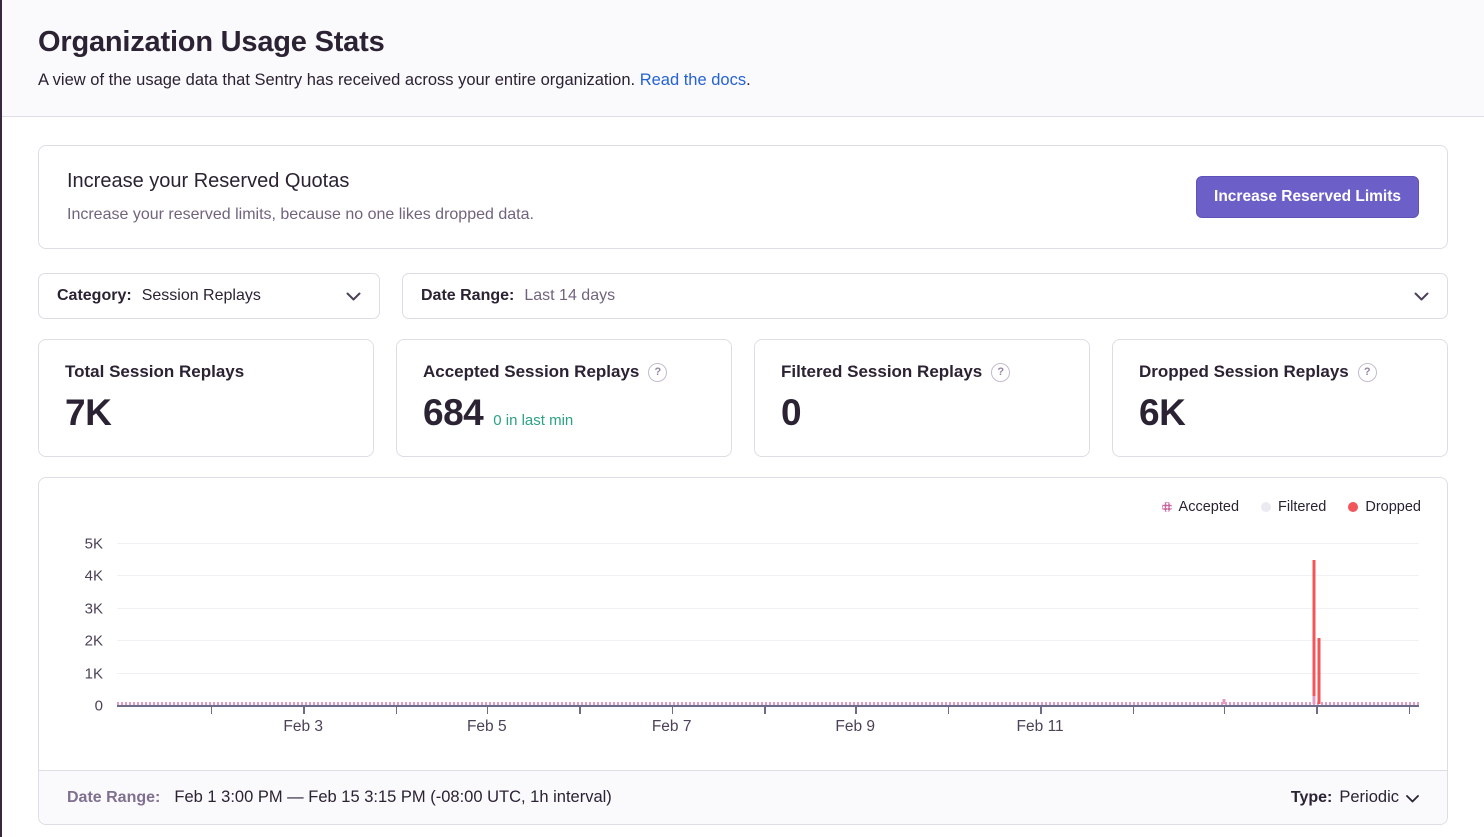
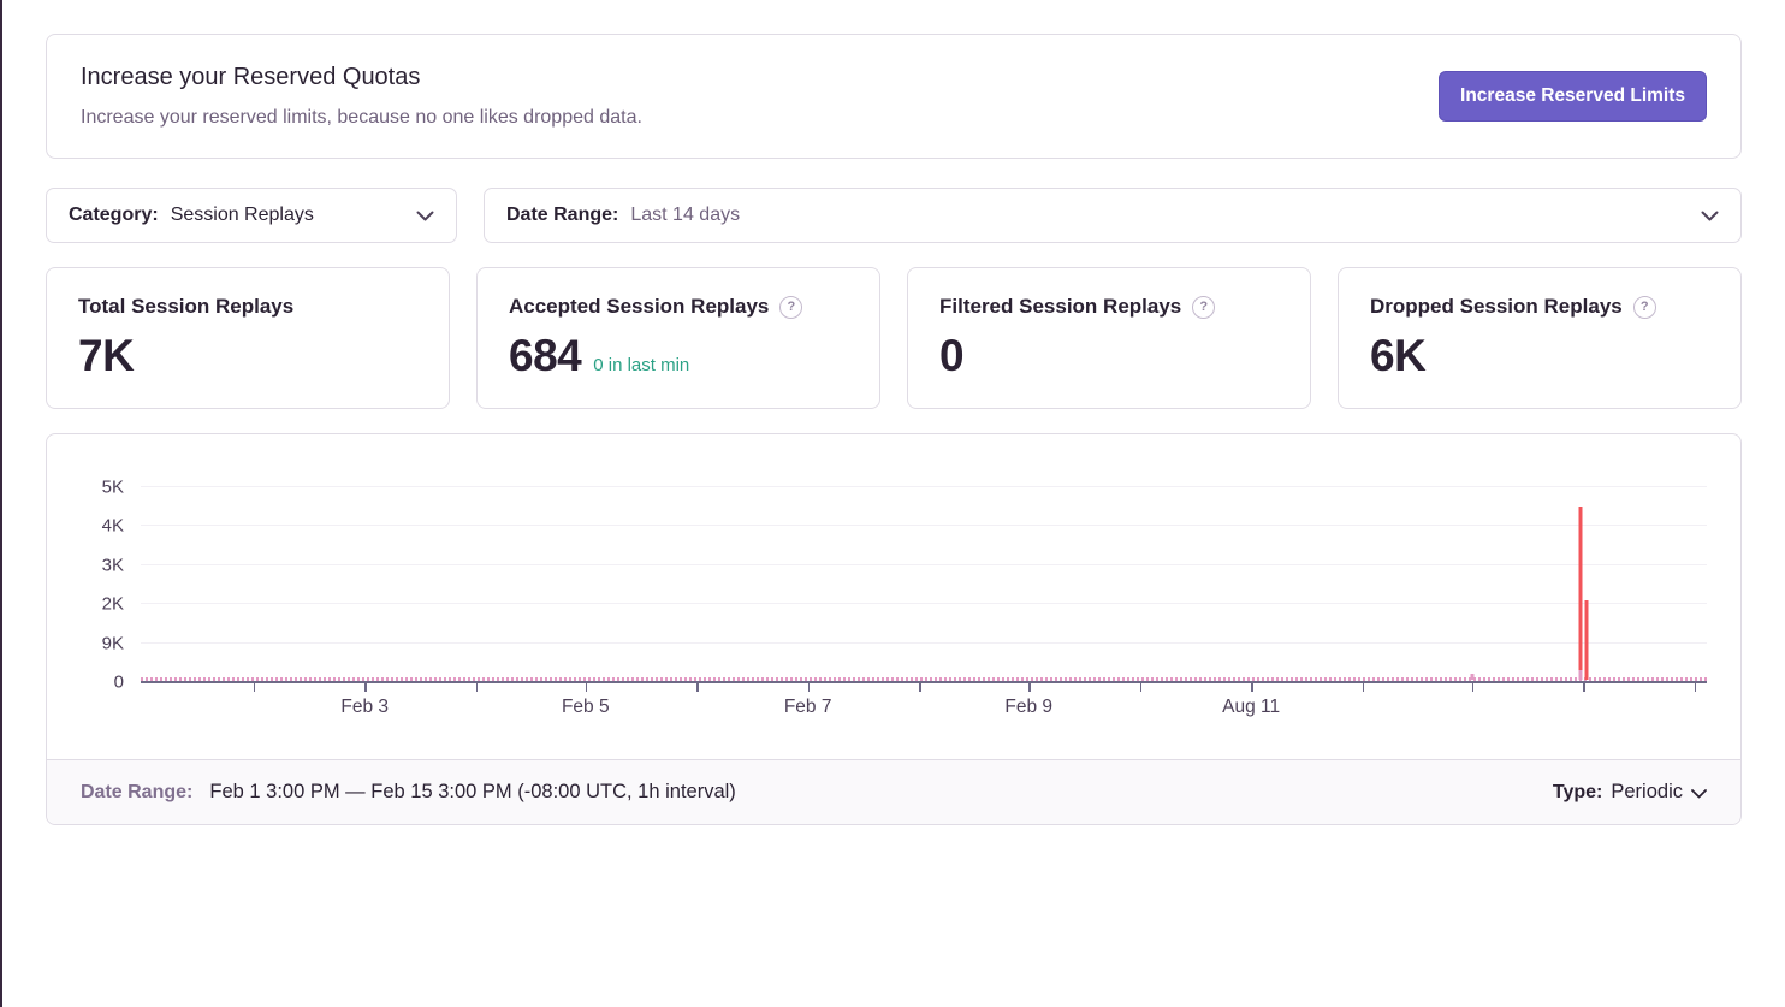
- Organization Usage Stats
- A view of the usage data that Sentry has received across your entire organization. Read the docs.
  Increase your Reserved Quotas
  Increase your reserved limits, because no one likes dropped data.
  Increase Reserved Limits
  Category:
  Session Replays
  Date Range:
  Last 14 days
  Total Session Replays
  7K
  Accepted Session Replays
  ?
  684
  0 in last min
  Filtered Session Replays
  ?
  0
  Dropped Session Replays
  ?
  6K
- Accepted
- Filtered
- Dropped
  0
- 1K
+ 9K
  2K
  3K
  4K
  5K
  Feb 3
  Feb 5
  Feb 7
  Feb 9
- Feb 11
+ Aug 11
  Date Range:
- Feb 1 3:00 PM — Feb 15 3:15 PM (-08:00 UTC, 1h interval)
+ Feb 1 3:00 PM — Feb 15 3:00 PM (-08:00 UTC, 1h interval)
  Type:
  Periodic
